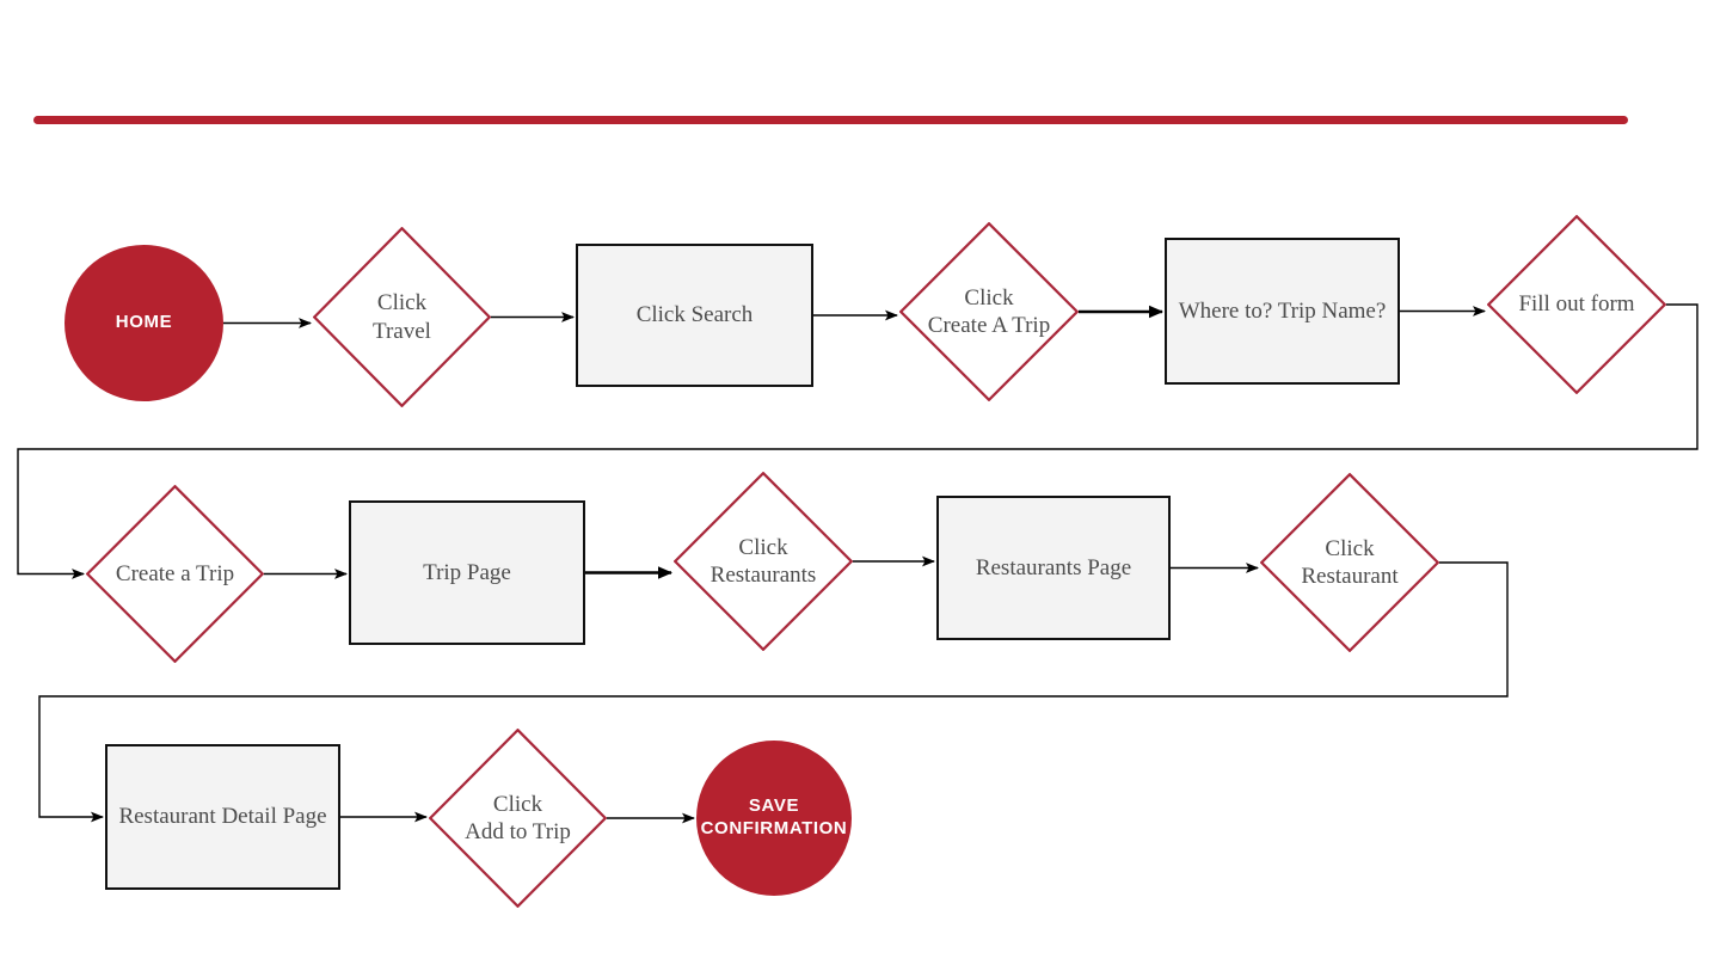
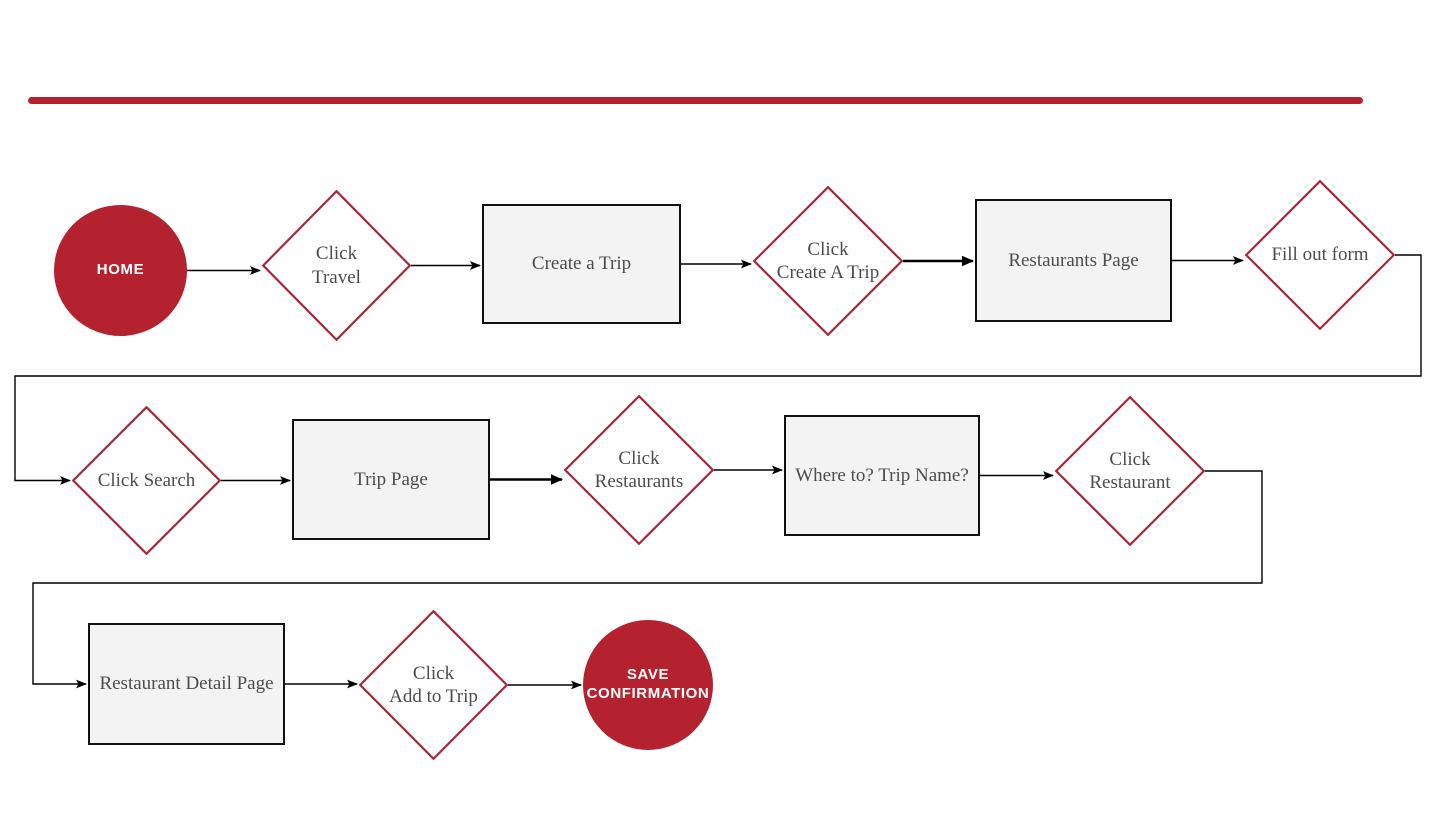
  HOME
  Click
  Travel
- Click Search
+ Create a Trip
  Click
  Create A Trip
- Where to? Trip Name?
+ Restaurants Page
  Fill out form
- Create a Trip
+ Click Search
  Trip Page
  Click
  Restaurants
- Restaurants Page
+ Where to? Trip Name?
  Click
  Restaurant
  Restaurant Detail Page
  Click
  Add to Trip
  SAVE
  CONFIRMATION
